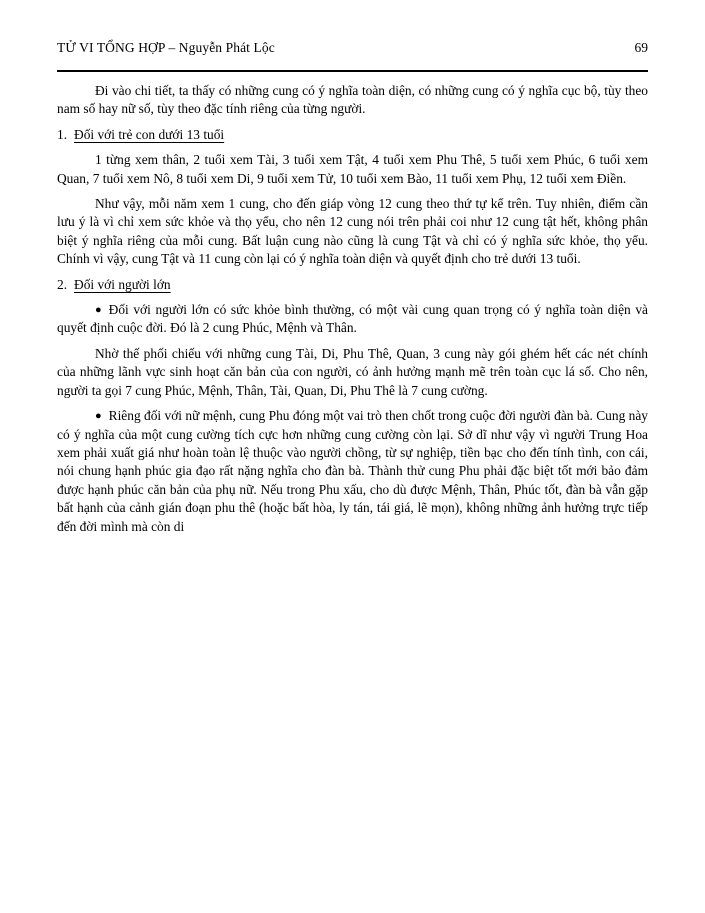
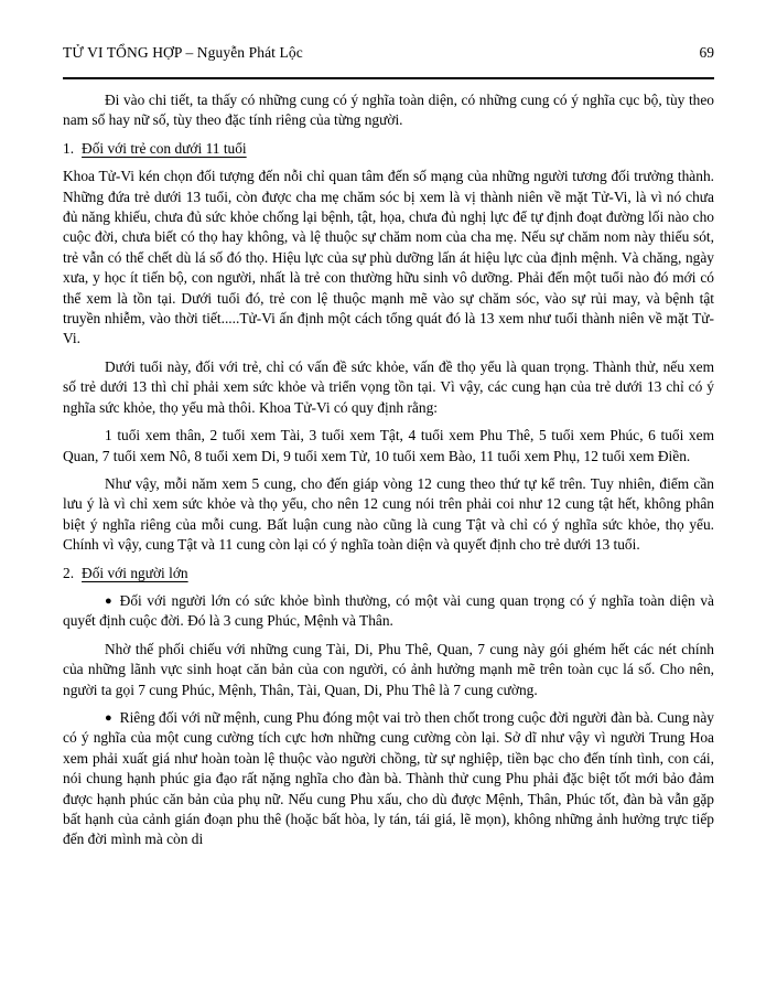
  TỬ VI TỔNG HỢP – Nguyễn Phát Lộc
  69
  Đi vào chi tiết, ta thấy có những cung có ý nghĩa toàn diện, có những cung có ý nghĩa cục bộ, tùy theo nam số hay nữ số, tùy theo đặc tính riêng của từng người.
- 1. Đối với trẻ con dưới 13 tuổi
+ 1. Đối với trẻ con dưới 11 tuổi
+ Khoa Tử-Vi kén chọn đối tượng đến nỗi chỉ quan tâm đến số mạng của những người tương đối trưởng thành. Những đứa trẻ dưới 13 tuổi, còn được cha mẹ chăm sóc bị xem là vị thành niên về mặt Tử-Vi, là vì nó chưa đủ năng khiếu, chưa đủ sức khỏe chống lại bệnh, tật, họa, chưa đủ nghị lực để tự định đoạt đường lối nào cho cuộc đời, chưa biết có thọ hay không, và lệ thuộc sự chăm nom của cha mẹ. Nếu sự chăm nom này thiếu sót, trẻ vẫn có thể chết dù lá số đó thọ. Hiệu lực của sự phù dưỡng lấn át hiệu lực của định mệnh. Và chăng, ngày xưa, y học ít tiến bộ, con người, nhất là trẻ con thường hữu sinh vô dưỡng. Phải đến một tuổi nào đó mới có thể xem là tồn tại. Dưới tuổi đó, trẻ con lệ thuộc mạnh mẽ vào sự chăm sóc, vào sự rủi may, và bệnh tật truyền nhiễm, vào thời tiết.....Tử-Vi ấn định một cách tổng quát đó là 13 xem như tuổi thành niên về mặt Tử-Vi.
+ Dưới tuổi này, đối với trẻ, chỉ có vấn đề sức khỏe, vấn đề thọ yểu là quan trọng. Thành thử, nếu xem số trẻ dưới 13 thì chỉ phải xem sức khỏe và triển vọng tồn tại. Vì vậy, các cung hạn của trẻ dưới 13 chỉ có ý nghĩa sức khỏe, thọ yểu mà thôi. Khoa Tử-Vi có quy định rằng:
- 1 từng xem thân, 2 tuổi xem Tài, 3 tuổi xem Tật, 4 tuổi xem Phu Thê, 5 tuổi xem Phúc, 6 tuổi xem Quan, 7 tuổi xem Nô, 8 tuổi xem Di, 9 tuổi xem Tử, 10 tuổi xem Bào, 11 tuổi xem Phụ, 12 tuổi xem Điền.
+ 1 tuổi xem thân, 2 tuổi xem Tài, 3 tuổi xem Tật, 4 tuổi xem Phu Thê, 5 tuổi xem Phúc, 6 tuổi xem Quan, 7 tuổi xem Nô, 8 tuổi xem Di, 9 tuổi xem Tử, 10 tuổi xem Bào, 11 tuổi xem Phụ, 12 tuổi xem Điền.
- Như vậy, mỗi năm xem 1 cung, cho đến giáp vòng 12 cung theo thứ tự kể trên. Tuy nhiên, điểm cần lưu ý là vì chỉ xem sức khỏe và thọ yểu, cho nên 12 cung nói trên phải coi như 12 cung tật hết, không phân biệt ý nghĩa riêng của mỗi cung. Bất luận cung nào cũng là cung Tật và chỉ có ý nghĩa sức khỏe, thọ yểu. Chính vì vậy, cung Tật và 11 cung còn lại có ý nghĩa toàn diện và quyết định cho trẻ dưới 13 tuổi.
+ Như vậy, mỗi năm xem 5 cung, cho đến giáp vòng 12 cung theo thứ tự kể trên. Tuy nhiên, điểm cần lưu ý là vì chỉ xem sức khỏe và thọ yểu, cho nên 12 cung nói trên phải coi như 12 cung tật hết, không phân biệt ý nghĩa riêng của mỗi cung. Bất luận cung nào cũng là cung Tật và chỉ có ý nghĩa sức khỏe, thọ yểu. Chính vì vậy, cung Tật và 11 cung còn lại có ý nghĩa toàn diện và quyết định cho trẻ dưới 13 tuổi.
  2. Đối với người lớn
- ● Đối với người lớn có sức khỏe bình thường, có một vài cung quan trọng có ý nghĩa toàn diện và quyết định cuộc đời. Đó là 2 cung Phúc, Mệnh và Thân.
+ ● Đối với người lớn có sức khỏe bình thường, có một vài cung quan trọng có ý nghĩa toàn diện và quyết định cuộc đời. Đó là 3 cung Phúc, Mệnh và Thân.
- Nhờ thế phối chiếu với những cung Tài, Di, Phu Thê, Quan, 3 cung này gói ghém hết các nét chính của những lãnh vực sinh hoạt căn bản của con người, có ảnh hưởng mạnh mẽ trên toàn cục lá số. Cho nên, người ta gọi 7 cung Phúc, Mệnh, Thân, Tài, Quan, Di, Phu Thê là 7 cung cường.
+ Nhờ thế phối chiếu với những cung Tài, Di, Phu Thê, Quan, 7 cung này gói ghém hết các nét chính của những lãnh vực sinh hoạt căn bản của con người, có ảnh hưởng mạnh mẽ trên toàn cục lá số. Cho nên, người ta gọi 7 cung Phúc, Mệnh, Thân, Tài, Quan, Di, Phu Thê là 7 cung cường.
- ● Riêng đối với nữ mệnh, cung Phu đóng một vai trò then chốt trong cuộc đời người đàn bà. Cung này có ý nghĩa của một cung cường tích cực hơn những cung cường còn lại. Sở dĩ như vậy vì người Trung Hoa xem phải xuất giá như hoàn toàn lệ thuộc vào người chồng, từ sự nghiệp, tiền bạc cho đến tính tình, con cái, nói chung hạnh phúc gia đạo rất nặng nghĩa cho đàn bà. Thành thử cung Phu phải đặc biệt tốt mới bảo đảm được hạnh phúc căn bản của phụ nữ. Nếu trong Phu xấu, cho dù được Mệnh, Thân, Phúc tốt, đàn bà vẫn gặp bất hạnh của cảnh gián đoạn phu thê (hoặc bất hòa, ly tán, tái giá, lẽ mọn), không những ảnh hưởng trực tiếp đến đời mình mà còn di
+ ● Riêng đối với nữ mệnh, cung Phu đóng một vai trò then chốt trong cuộc đời người đàn bà. Cung này có ý nghĩa của một cung cường tích cực hơn những cung cường còn lại. Sở dĩ như vậy vì người Trung Hoa xem phải xuất giá như hoàn toàn lệ thuộc vào người chồng, từ sự nghiệp, tiền bạc cho đến tính tình, con cái, nói chung hạnh phúc gia đạo rất nặng nghĩa cho đàn bà. Thành thử cung Phu phải đặc biệt tốt mới bảo đảm được hạnh phúc căn bản của phụ nữ. Nếu cung Phu xấu, cho dù được Mệnh, Thân, Phúc tốt, đàn bà vẫn gặp bất hạnh của cảnh gián đoạn phu thê (hoặc bất hòa, ly tán, tái giá, lẽ mọn), không những ảnh hưởng trực tiếp đến đời mình mà còn di
